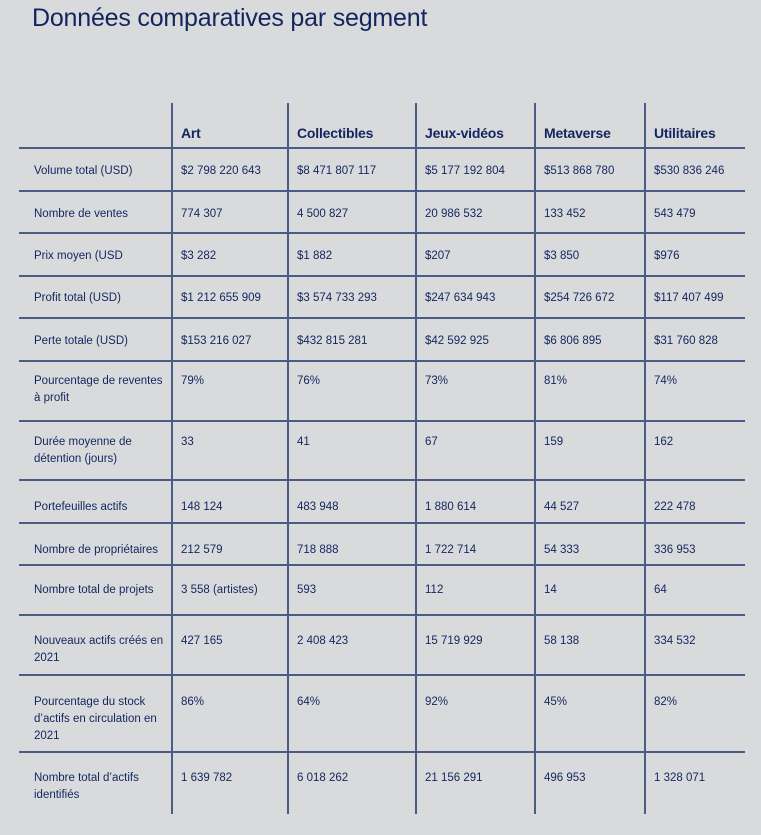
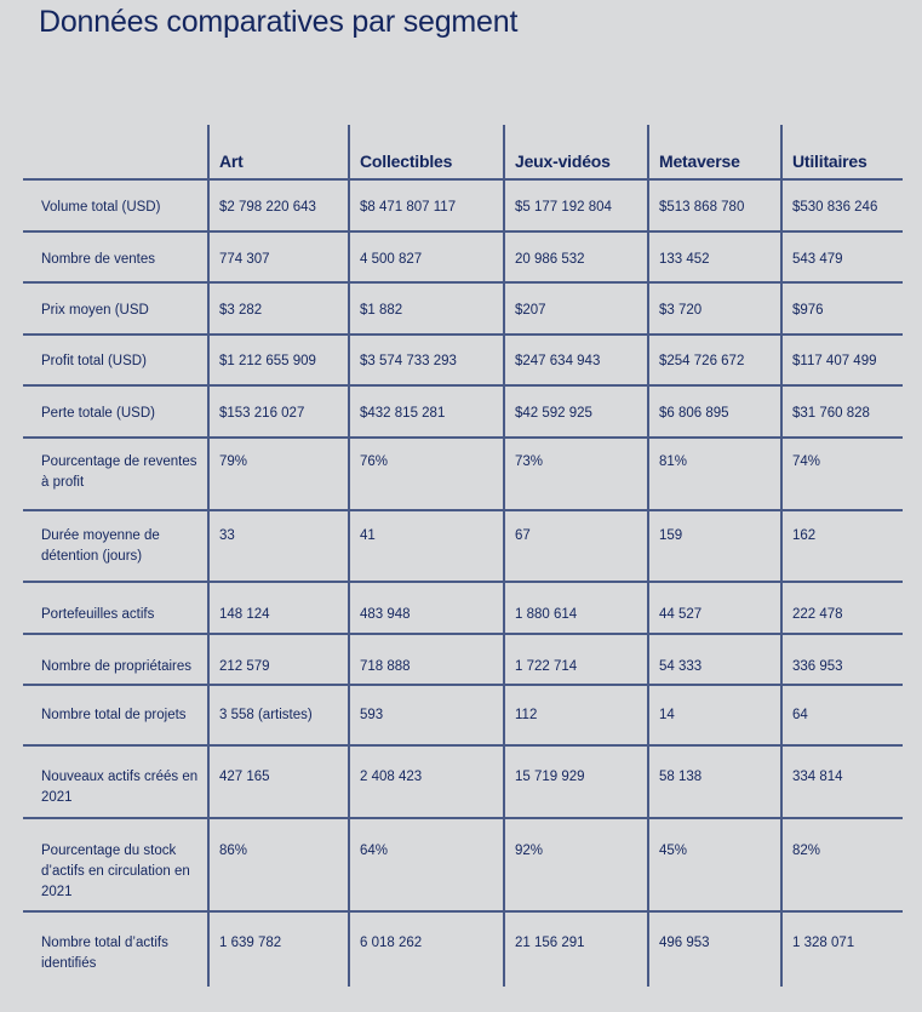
  Données comparatives par segment
  	Art	Collectibles	Jeux-vidéos	Metaverse	Utilitaires
  Volume total (USD)	$2 798 220 643	$8 471 807 117	$5 177 192 804	$513 868 780	$530 836 246
  Nombre de ventes	774 307	4 500 827	20 986 532	133 452	543 479
- Prix moyen (USD	$3 282	$1 882	$207	$3 850	$976
+ Prix moyen (USD	$3 282	$1 882	$207	$3 720	$976
  Profit total (USD)	$1 212 655 909	$3 574 733 293	$247 634 943	$254 726 672	$117 407 499
  Perte totale (USD)	$153 216 027	$432 815 281	$42 592 925	$6 806 895	$31 760 828
  Pourcentage de reventes à profit	79%	76%	73%	81%	74%
  Durée moyenne de détention (jours)	33	41	67	159	162
  Portefeuilles actifs	148 124	483 948	1 880 614	44 527	222 478
  Nombre de propriétaires	212 579	718 888	1 722 714	54 333	336 953
  Nombre total de projets	3 558 (artistes)	593	112	14	64
- Nouveaux actifs créés en 2021	427 165	2 408 423	15 719 929	58 138	334 532
+ Nouveaux actifs créés en 2021	427 165	2 408 423	15 719 929	58 138	334 814
  Pourcentage du stock d’actifs en circulation en 2021	86%	64%	92%	45%	82%
  Nombre total d’actifs identifiés	1 639 782	6 018 262	21 156 291	496 953	1 328 071
